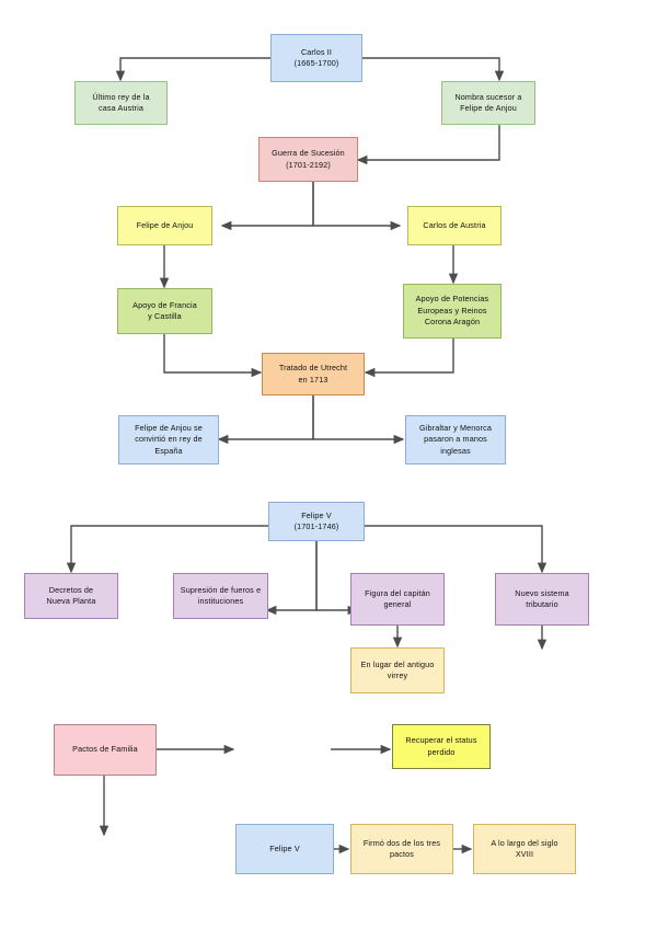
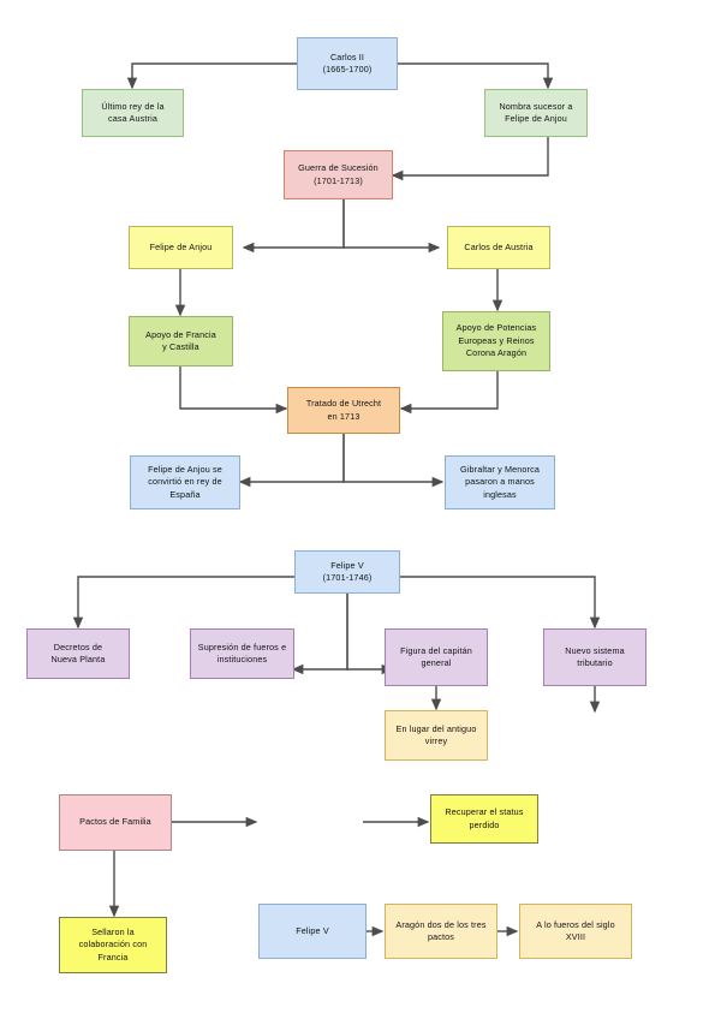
  Carlos II
  (1665-1700)
  Último rey de la
  casa Austria
  Nombra sucesor a
  Felipe de Anjou
  Guerra de Sucesión
- (1701-2192)
+ (1701-1713)
  Felipe de Anjou
  Carlos de Austria
  Apoyo de Francia
  y Castilla
  Apoyo de Potencias
  Europeas y Reinos
  Corona Aragón
  Tratado de Utrecht
  en 1713
  Felipe de Anjou se
  convirtió en rey de
  España
  Gibraltar y Menorca
  pasaron a manos
  inglesas
  Felipe V
  (1701-1746)
  Decretos de
  Nueva Planta
  Supresión de fueros e
  instituciones
  Figura del capitán
  general
  Nuevo sistema
  tributario
  En lugar del antiguo
  virrey
  Pactos de Familia
  Recuperar el status
  perdido
+ Sellaron la
+ colaboración con
+ Francia
  Felipe V
- Firmó dos de los tres
+ Aragón dos de los tres
  pactos
- A lo largo del siglo
+ A lo fueros del siglo
  XVIII
